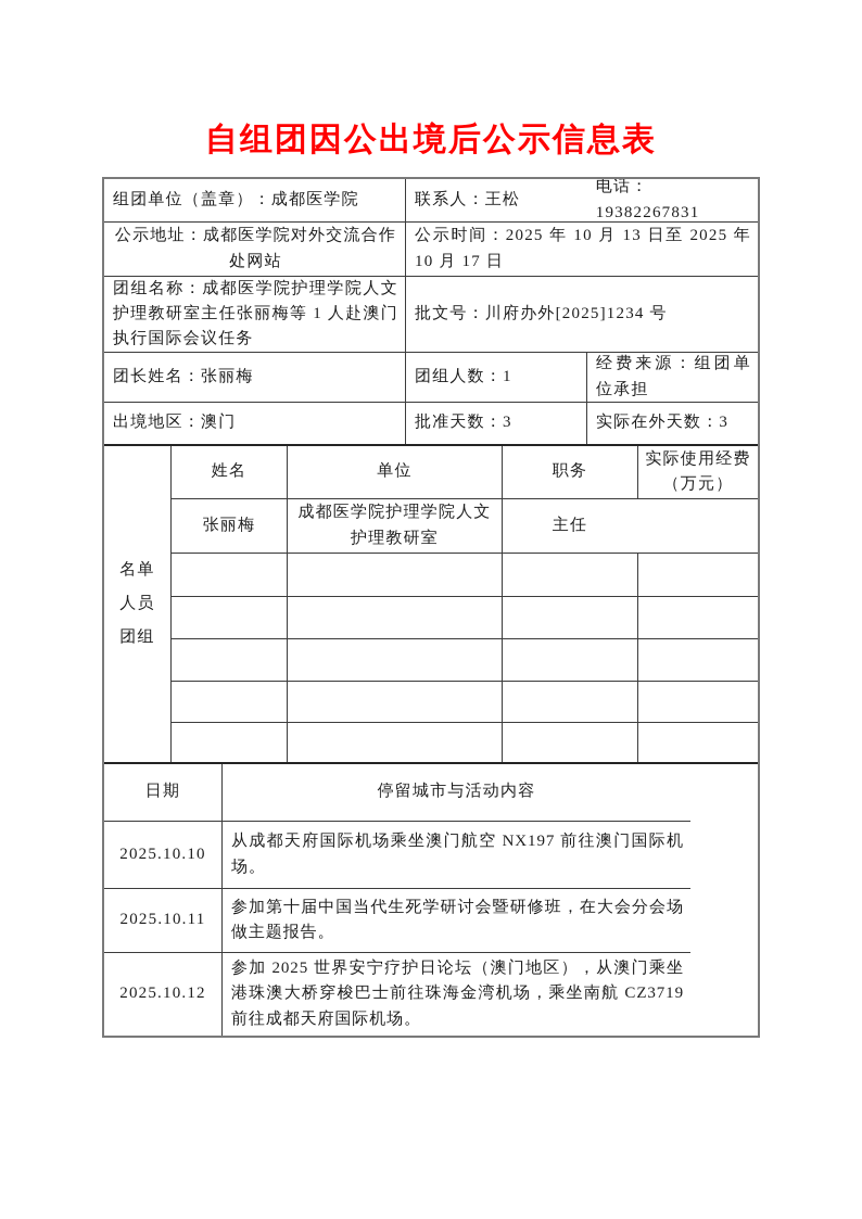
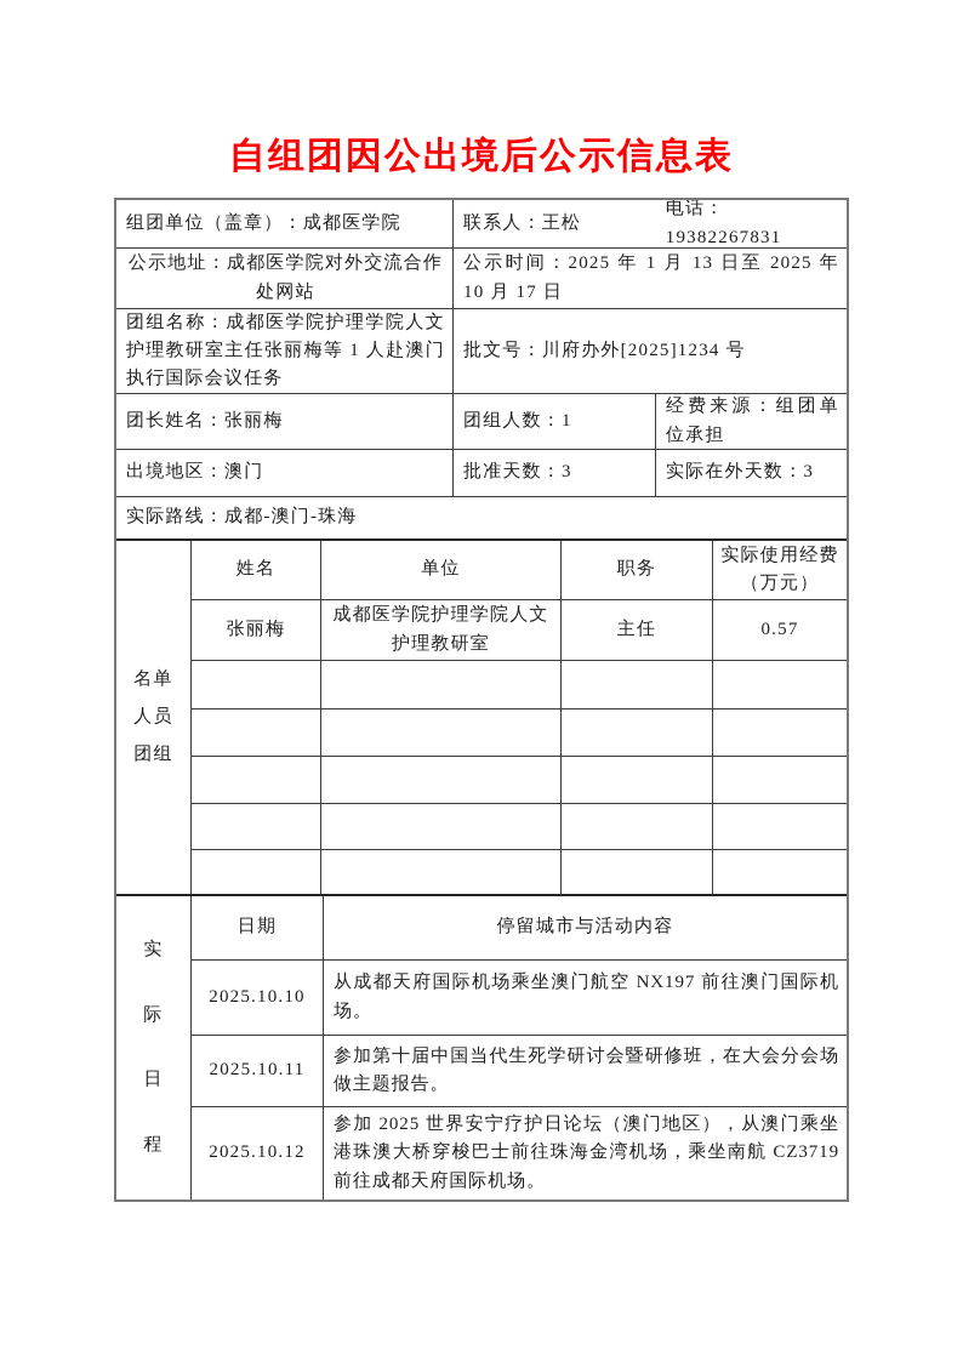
  自组团因公出境后公示信息表
  组团单位（盖章）：成都医学院
  联系人：王松
  电话：19382267831
  公示地址：成都医学院对外交流合作处网站
- 公示时间：2025 年 10 月 13 日至 2025 年 10 月 17 日
+ 公示时间：2025 年 1 月 13 日至 2025 年 10 月 17 日
  团组名称：成都医学院护理学院人文护理教研室主任张丽梅等 1 人赴澳门执行国际会议任务
  批文号：川府办外[2025]1234 号
  团长姓名：张丽梅
  团组人数：1
  经费来源：组团单位承担
  出境地区：澳门
  批准天数：3
  实际在外天数：3
+ 实际路线：成都-澳门-珠海
  名单
  人员
  团组
  姓名
  单位
  职务
  实际使用经费（万元）
  张丽梅
  成都医学院护理学院人文护理教研室
  主任
+ 0.57
+ 实
+ 际
+ 日
+ 程
  日期
  停留城市与活动内容
  2025.10.10
  从成都天府国际机场乘坐澳门航空 NX197 前往澳门国际机场。
  2025.10.11
  参加第十届中国当代生死学研讨会暨研修班，在大会分会场做主题报告。
  2025.10.12
  参加 2025 世界安宁疗护日论坛（澳门地区），从澳门乘坐港珠澳大桥穿梭巴士前往珠海金湾机场，乘坐南航 CZ3719 前往成都天府国际机场。
